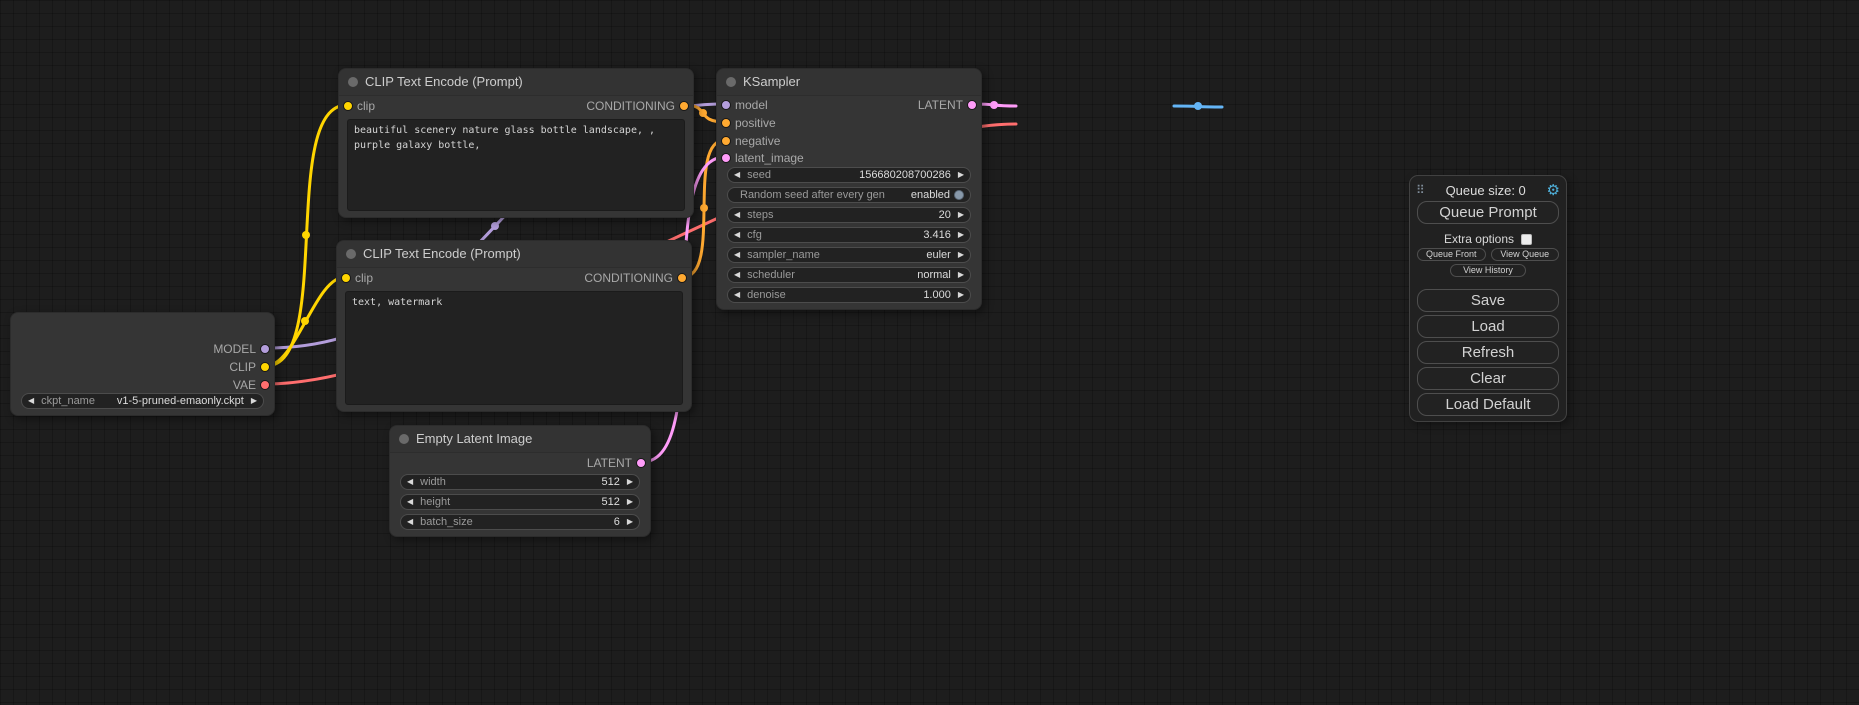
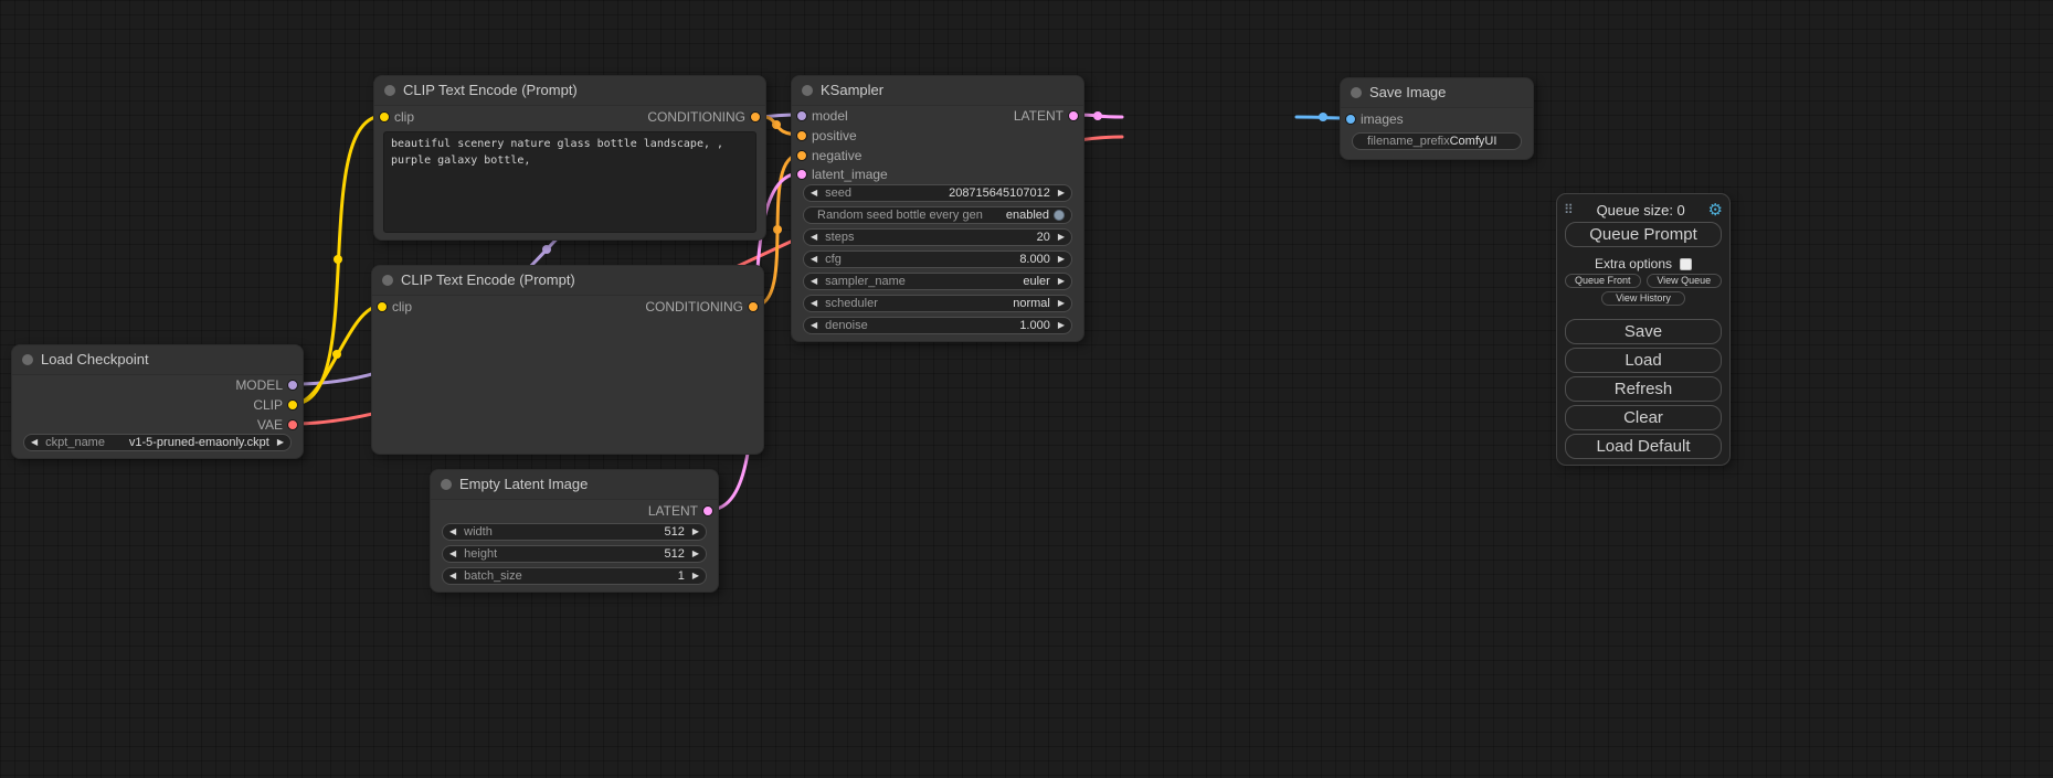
+ Load Checkpoint
  MODEL
  CLIP
  VAE
  ◀
  ckpt_name
  v1-5-pruned-emaonly.ckpt
  ▶
  CLIP Text Encode (Prompt)
  clip
  CONDITIONING
  beautiful scenery nature glass bottle landscape, , purple galaxy bottle,
  CLIP Text Encode (Prompt)
  clip
  CONDITIONING
- text, watermark
  Empty Latent Image
  LATENT
  ◀
  width
  512
  ▶
  ◀
  height
  512
  ▶
  ◀
  batch_size
- 6
+ 1
  ▶
  KSampler
  model
  positive
  negative
  latent_image
  LATENT
  ◀
  seed
- 156680208700286
+ 208715645107012
  ▶
- Random seed after every gen
+ Random seed bottle every gen
  enabled
  ◀
  steps
  20
  ▶
  ◀
  cfg
- 3.416
+ 8.000
  ▶
  ◀
  sampler_name
  euler
  ▶
  ◀
  scheduler
  normal
  ▶
  ◀
  denoise
  1.000
  ▶
+ Save Image
+ images
+ filename_prefix
+ ComfyUI
  ⠿
  Queue size: 0
  ⚙
  Queue Prompt
  Extra options
  Queue Front
  View Queue
  View History
  Save
  Load
  Refresh
  Clear
  Load Default
